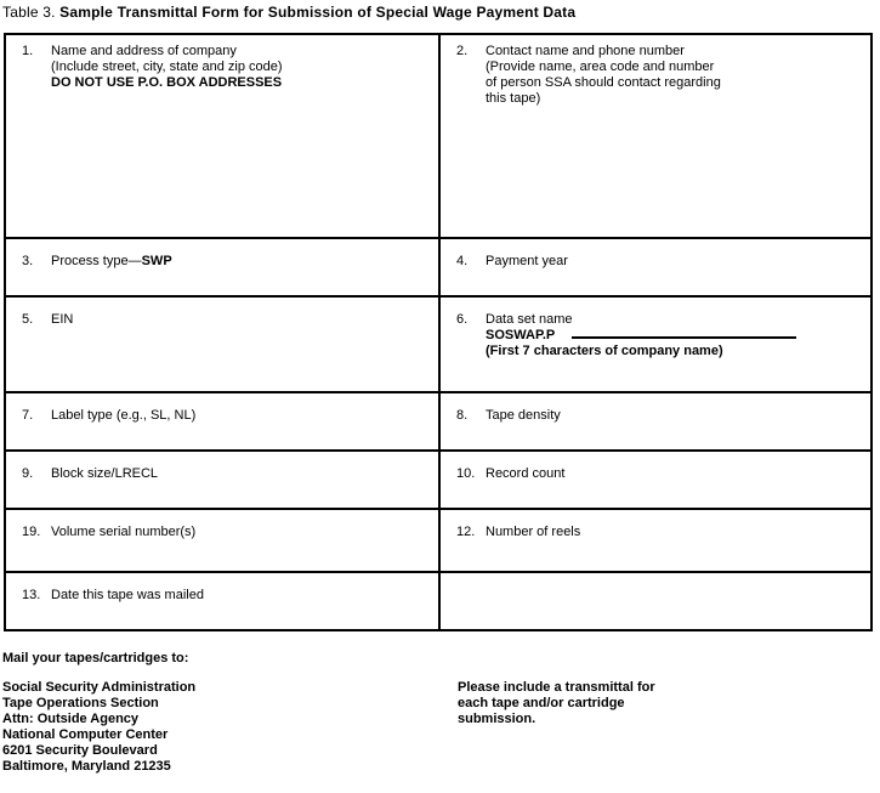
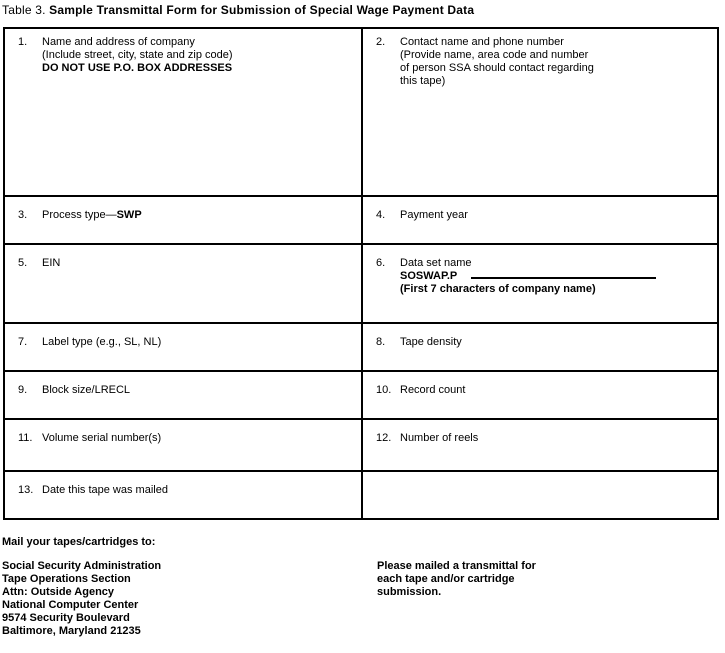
  Table 3. Sample Transmittal Form for Submission of Special Wage Payment Data
  1.
  Name and address of company
  (Include street, city, state and zip code)
  DO NOT USE P.O. BOX ADDRESSES
  2.
  Contact name and phone number
  (Provide name, area code and number
  of person SSA should contact regarding
  this tape)
  3.
  Process type—SWP
  4.
  Payment year
  5.
  EIN
  6.
  Data set name
  SOSWAP.P
  (First 7 characters of company name)
  7.
  Label type (e.g., SL, NL)
  8.
  Tape density
  9.
  Block size/LRECL
  10.
  Record count
- 19.
+ 11.
  Volume serial number(s)
  12.
  Number of reels
  13.
  Date this tape was mailed
  Mail your tapes/cartridges to:
  Social Security Administration
  Tape Operations Section
  Attn: Outside Agency
  National Computer Center
- 6201 Security Boulevard
+ 9574 Security Boulevard
  Baltimore, Maryland 21235
- Please include a transmittal for
+ Please mailed a transmittal for
  each tape and/or cartridge
  submission.
